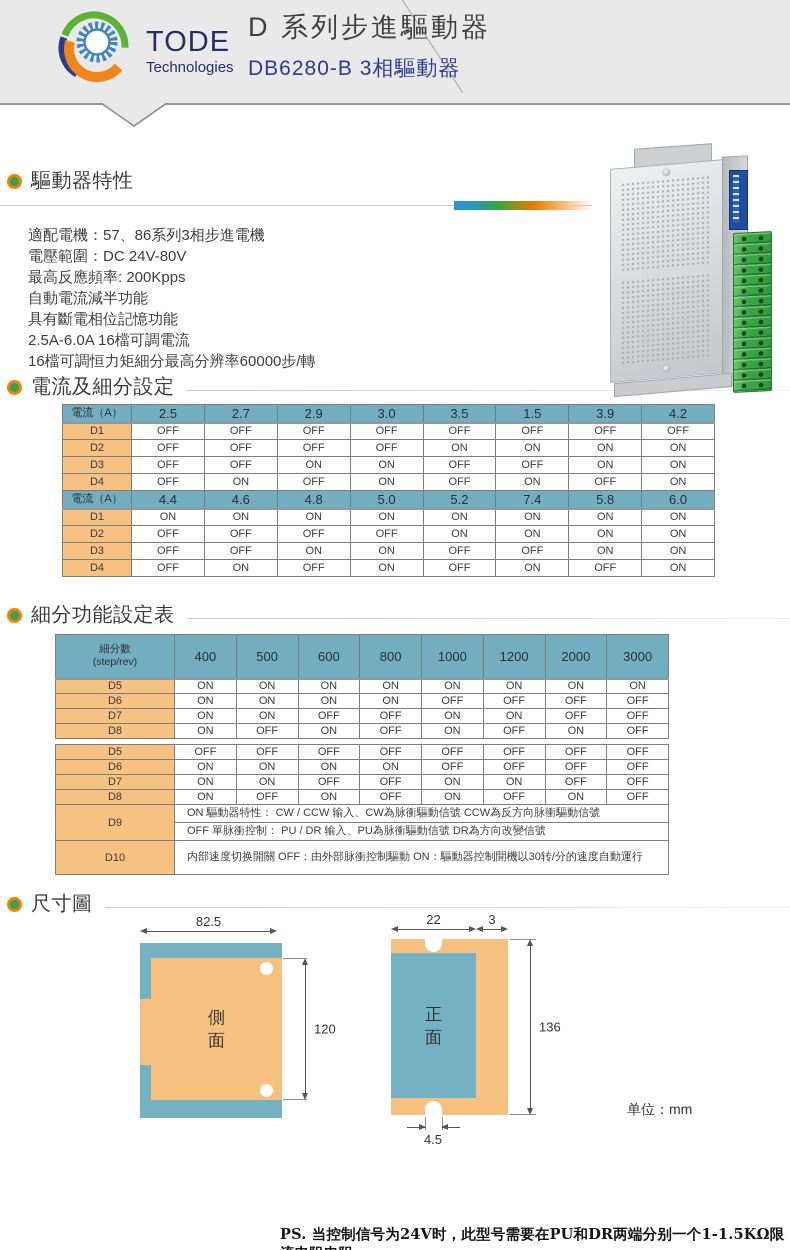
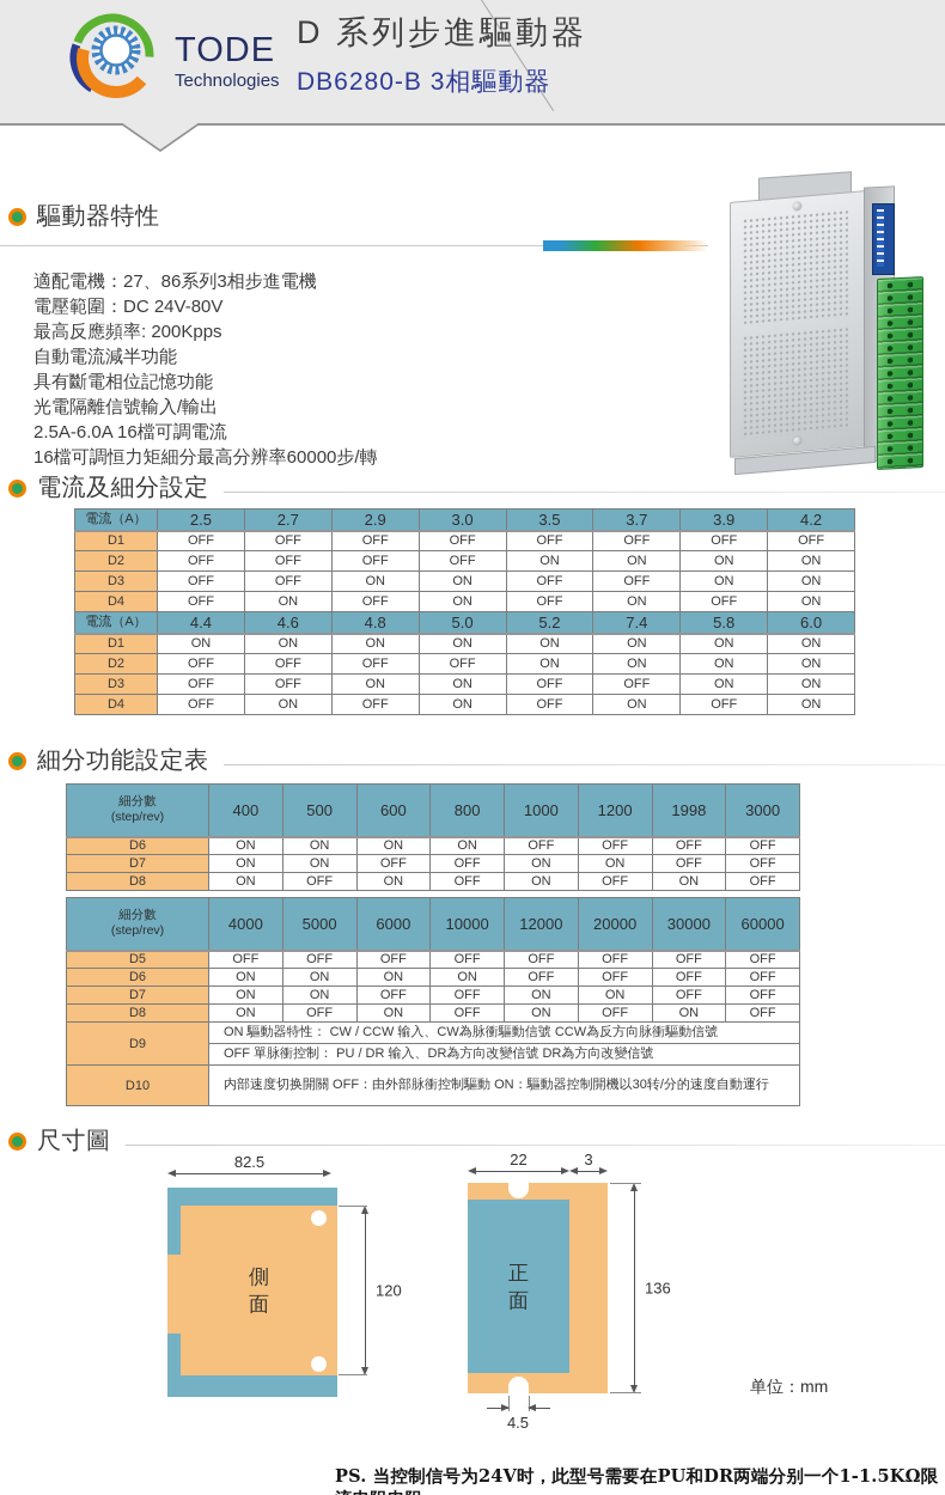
  TODE
  Technologies
  D 系列步進驅動器
  DB6280-B 3相驅動器
  驅動器特性
- 適配電機：57、86系列3相步進電機
+ 適配電機：27、86系列3相步進電機
  電壓範圍：DC 24V-80V
  最高反應頻率: 200Kpps
  自動電流減半功能
  具有斷電相位記憶功能
+ 光電隔離信號輸入/輸出
  2.5A-6.0A 16檔可調電流
  16檔可調恒力矩細分最高分辨率60000步/轉
  電流及細分設定
- 電流（A）	2.5	2.7	2.9	3.0	3.5	1.5	3.9	4.2
+ 電流（A）	2.5	2.7	2.9	3.0	3.5	3.7	3.9	4.2
  D1	OFF	OFF	OFF	OFF	OFF	OFF	OFF	OFF
  D2	OFF	OFF	OFF	OFF	ON	ON	ON	ON
  D3	OFF	OFF	ON	ON	OFF	OFF	ON	ON
  D4	OFF	ON	OFF	ON	OFF	ON	OFF	ON
  電流（A）	4.4	4.6	4.8	5.0	5.2	7.4	5.8	6.0
  D1	ON	ON	ON	ON	ON	ON	ON	ON
  D2	OFF	OFF	OFF	OFF	ON	ON	ON	ON
  D3	OFF	OFF	ON	ON	OFF	OFF	ON	ON
  D4	OFF	ON	OFF	ON	OFF	ON	OFF	ON
  細分功能設定表
- 細分數(step/rev)	400	500	600	800	1000	1200	2000	3000
+ 細分數(step/rev)	400	500	600	800	1000	1200	1998	3000
- D5	ON	ON	ON	ON	ON	ON	ON	ON
  D6	ON	ON	ON	ON	OFF	OFF	OFF	OFF
  D7	ON	ON	OFF	OFF	ON	ON	OFF	OFF
  D8	ON	OFF	ON	OFF	ON	OFF	ON	OFF
+ 細分數(step/rev)	4000	5000	6000	10000	12000	20000	30000	60000
  D5	OFF	OFF	OFF	OFF	OFF	OFF	OFF	OFF
  D6	ON	ON	ON	ON	OFF	OFF	OFF	OFF
  D7	ON	ON	OFF	OFF	ON	ON	OFF	OFF
  D8	ON	OFF	ON	OFF	ON	OFF	ON	OFF
  D9	ON 驅動器特性： CW / CCW 输入、CW為脉衝驅動信號 CCW為反方向脉衝驅動信號
- OFF 單脉衝控制： PU / DR 输入、PU為脉衝驅動信號 DR為方向改變信號
+ OFF 單脉衝控制： PU / DR 输入、DR為方向改變信號 DR為方向改變信號
  D10	内部速度切换開關 OFF：由外部脉衝控制驅動 ON：驅動器控制開機以30转/分的速度自動運行
  尺寸圖
  側
  面
  82.5
  120
  正
  面
  22
  3
  136
  4.5
  单位：mm
  PS. 当控制信号为24V时，此型号需要在PU和DR两端分别一个1-1.5KΩ限
